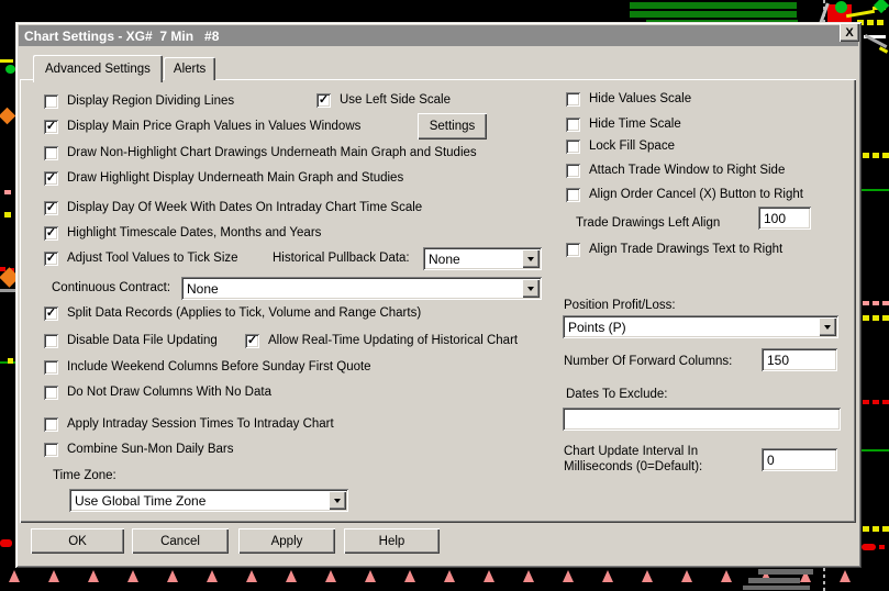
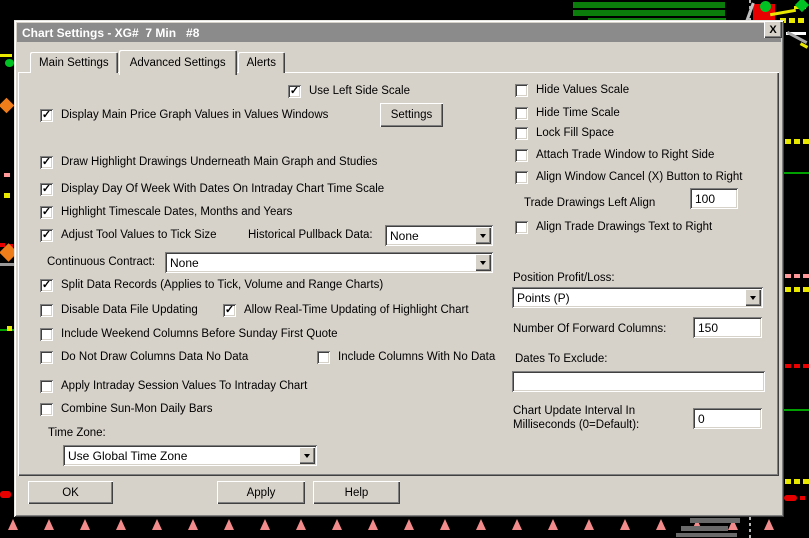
  Chart Settings - XG# 7 Min #8
  X
+ Main Settings
  Advanced Settings
  Alerts
- Display Region Dividing Lines
  ✓
  Use Left Side Scale
  ✓
  Display Main Price Graph Values in Values Windows
  Settings
- Draw Non-Highlight Chart Drawings Underneath Main Graph and Studies
  ✓
- Draw Highlight Display Underneath Main Graph and Studies
+ Draw Highlight Drawings Underneath Main Graph and Studies
  ✓
  Display Day Of Week With Dates On Intraday Chart Time Scale
  ✓
  Highlight Timescale Dates, Months and Years
  ✓
  Adjust Tool Values to Tick Size
  Historical Pullback Data:
  None
  Continuous Contract:
  None
  ✓
  Split Data Records (Applies to Tick, Volume and Range Charts)
  Disable Data File Updating
  ✓
- Allow Real-Time Updating of Historical Chart
+ Allow Real-Time Updating of Highlight Chart
  Include Weekend Columns Before Sunday First Quote
- Do Not Draw Columns With No Data
+ Do Not Draw Columns Data No Data
+ Include Columns With No Data
- Apply Intraday Session Times To Intraday Chart
+ Apply Intraday Session Values To Intraday Chart
  Combine Sun-Mon Daily Bars
  Time Zone:
  Use Global Time Zone
  Hide Values Scale
  Hide Time Scale
  Lock Fill Space
  Attach Trade Window to Right Side
- Align Order Cancel (X) Button to Right
+ Align Window Cancel (X) Button to Right
  Trade Drawings Left Align
  100
  Align Trade Drawings Text to Right
  Position Profit/Loss:
  Points (P)
  Number Of Forward Columns:
  150
  Dates To Exclude:
  Chart Update Interval In
  Milliseconds (0=Default):
  0
  OK
- Cancel
  Apply
  Help
